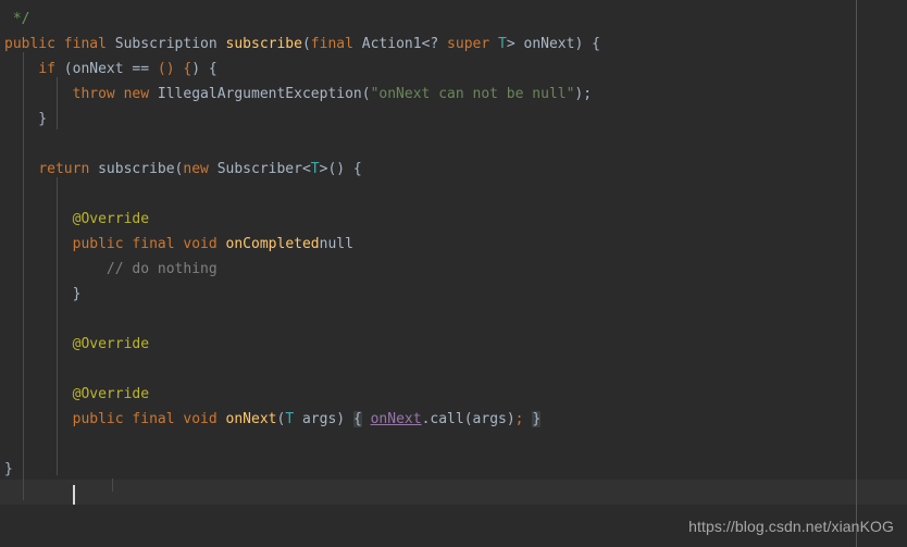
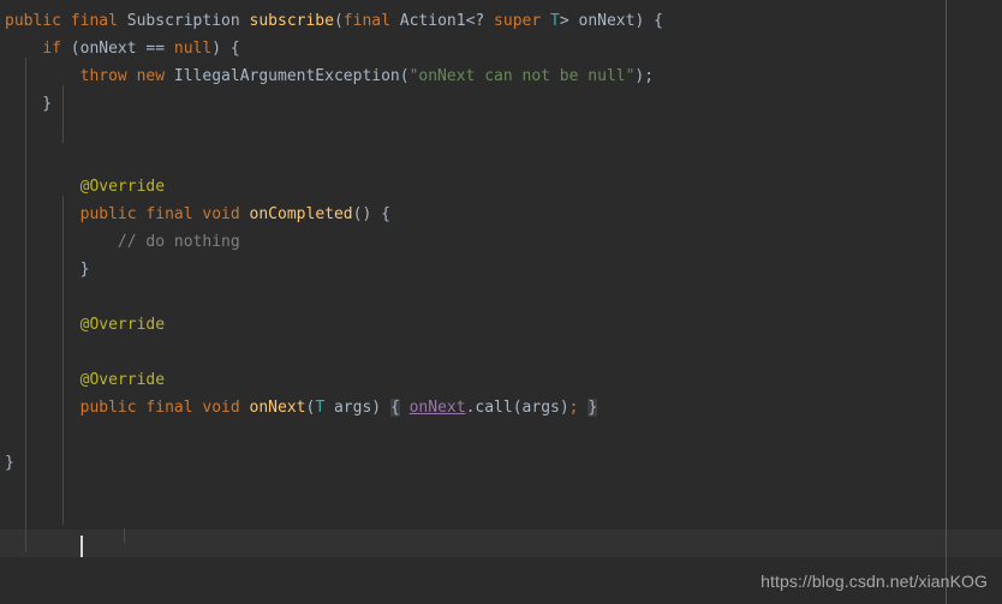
- */
  public final Subscription subscribe(final Action1<? super T> onNext) {
- if (onNext == () {) {
+ if (onNext == null) {
  throw new IllegalArgumentException("onNext can not be null");
  }
- return subscribe(new Subscriber<T>() {
  @Override
- public final void onCompletednull
+ public final void onCompleted() {
  // do nothing
  }
  @Override
  @Override
  public final void onNext(T args) { onNext.call(args); }
  }
  https://blog.csdn.net/xianKOG
